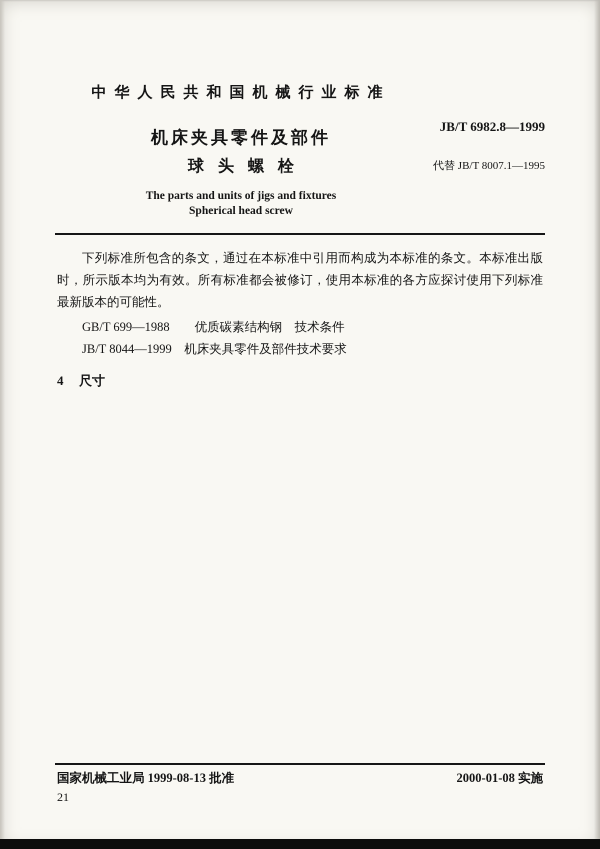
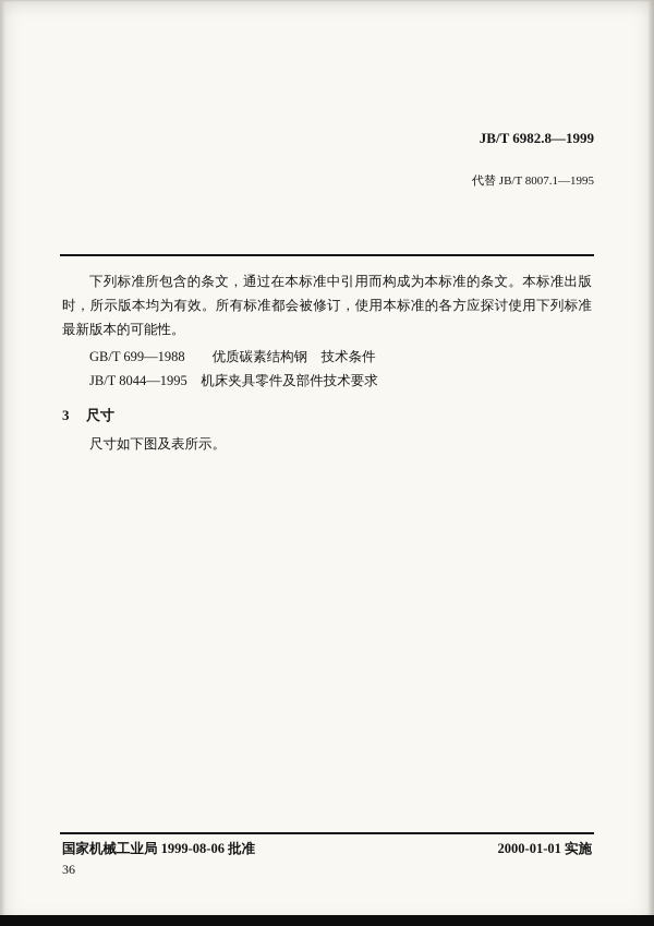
- 中华人民共和国机械行业标准
- 机床夹具零件及部件
- 球头螺栓
- The parts and units of jigs and fixtures
- Spherical head screw
  JB/T 6982.8—1999
  代替 JB/T 8007.1—1995
  下列标准所包含的条文，通过在本标准中引用而构成为本标准的条文。本标准出版时，所示版本均为有效。所有标准都会被修订，使用本标准的各方应探讨使用下列标准最新版本的可能性。
  GB/T 699—1988 优质碳素结构钢 技术条件
- JB/T 8044—1999 机床夹具零件及部件技术要求
+ JB/T 8044—1995 机床夹具零件及部件技术要求
- 4 尺寸
+ 3 尺寸
+ 尺寸如下图及表所示。
- 国家机械工业局 1999-08-13 批准
+ 国家机械工业局 1999-08-06 批准
- 2000-01-08 实施
+ 2000-01-01 实施
- 21
+ 36
